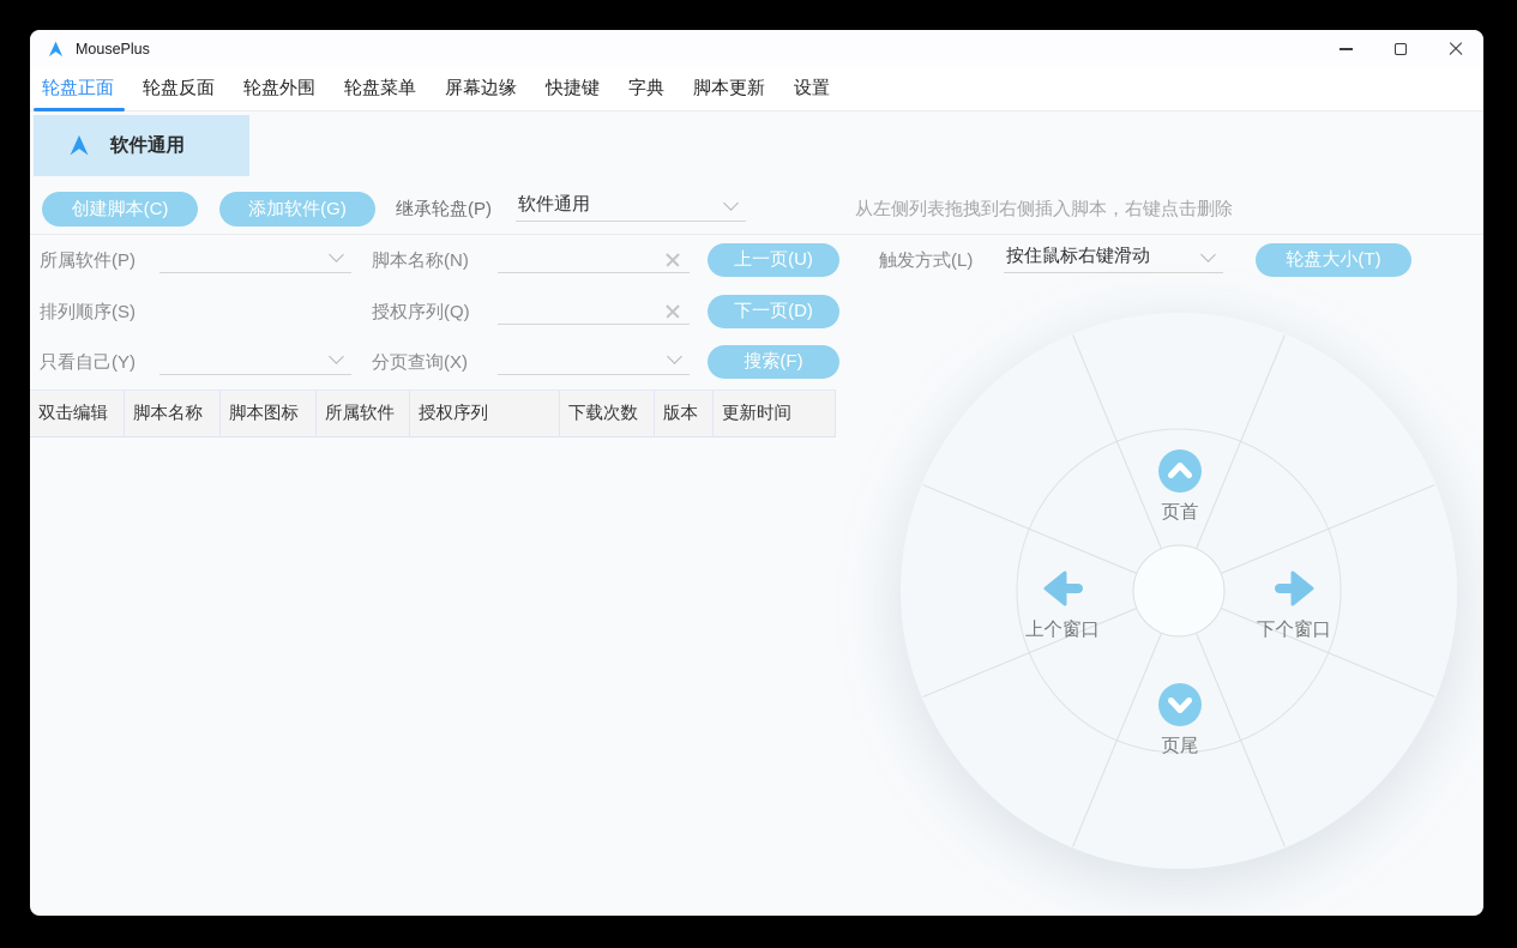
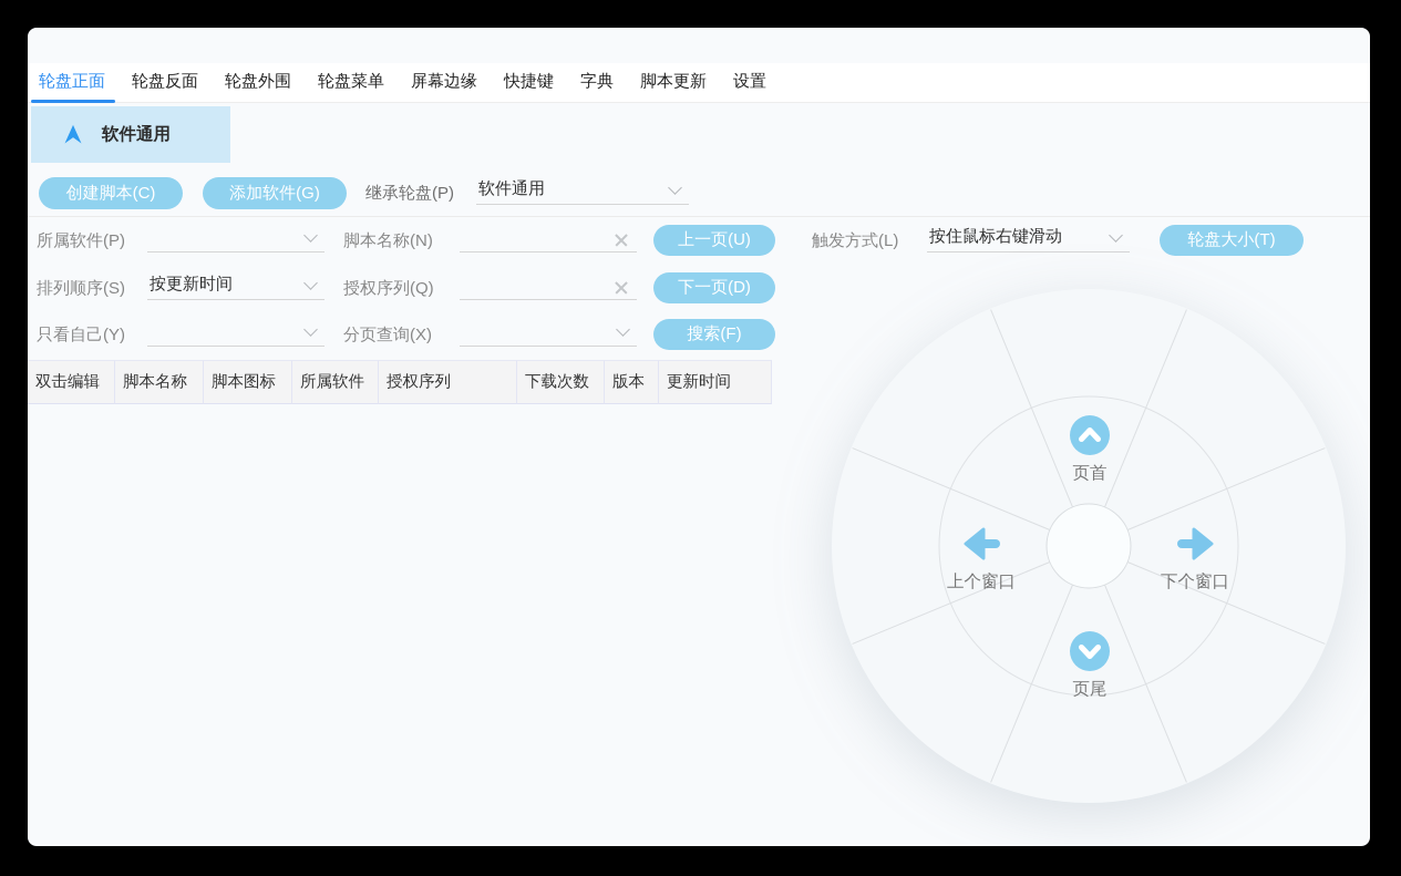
- MousePlus
  轮盘正面
  轮盘反面
  轮盘外围
  轮盘菜单
  屏幕边缘
  快捷键
  字典
  脚本更新
  设置
  软件通用
  创建脚本(C)
  添加软件(G)
  继承轮盘(P)
  软件通用
- 从左侧列表拖拽到右侧插入脚本，右键点击删除
  所属软件(P)
  脚本名称(N)
  上一页(U)
  触发方式(L)
  按住鼠标右键滑动
  轮盘大小(T)
  排列顺序(S)
+ 按更新时间
  授权序列(Q)
  下一页(D)
  只看自己(Y)
  分页查询(X)
  搜索(F)
  双击编辑
  脚本名称
  脚本图标
  所属软件
  授权序列
  下载次数
  版本
  更新时间
  页首
  上个窗口
  下个窗口
  页尾
